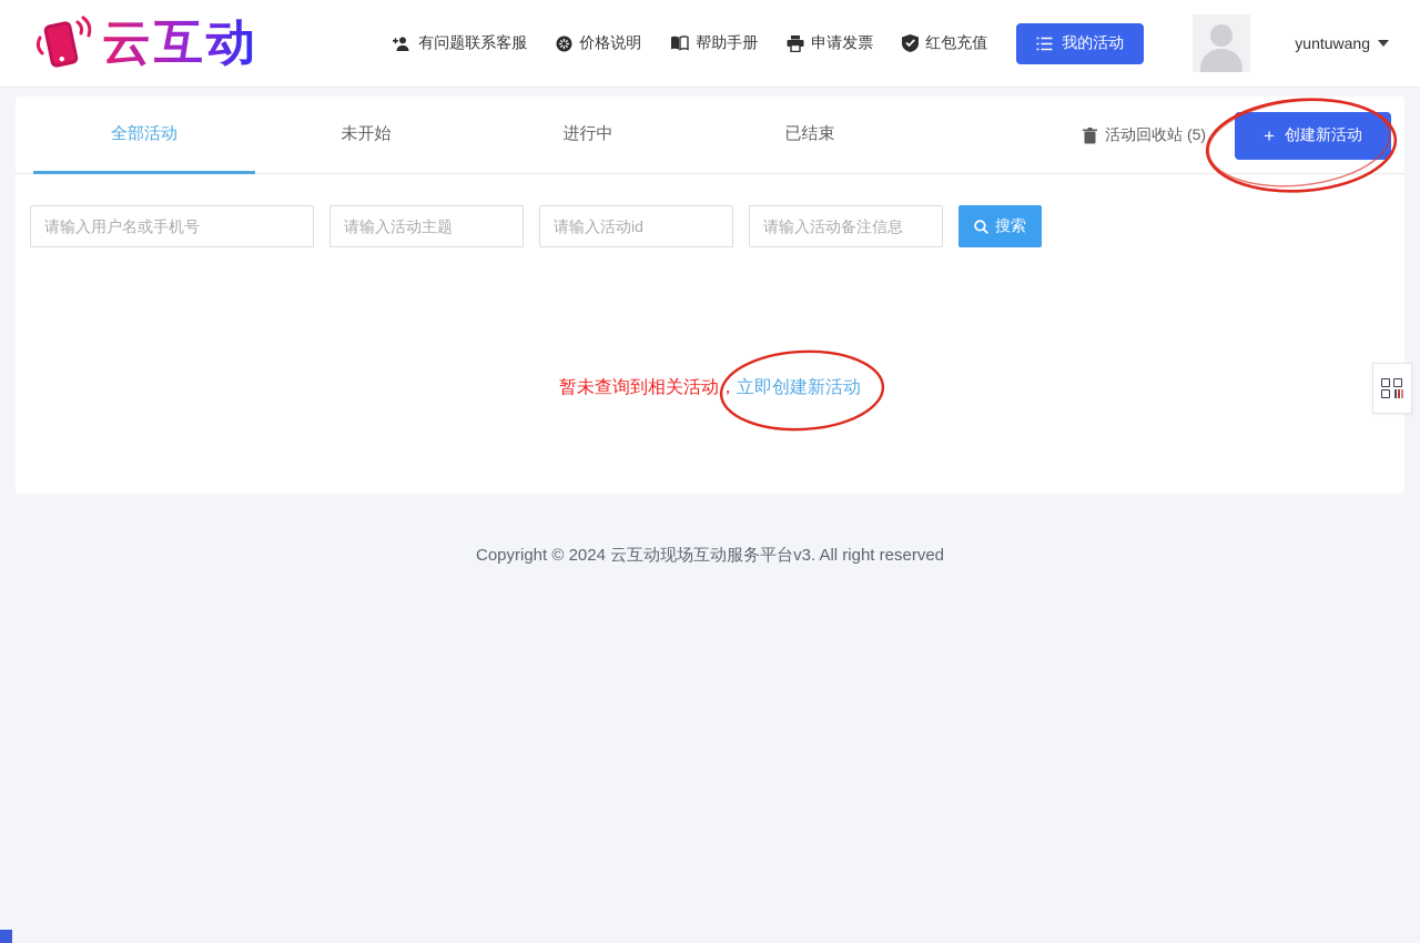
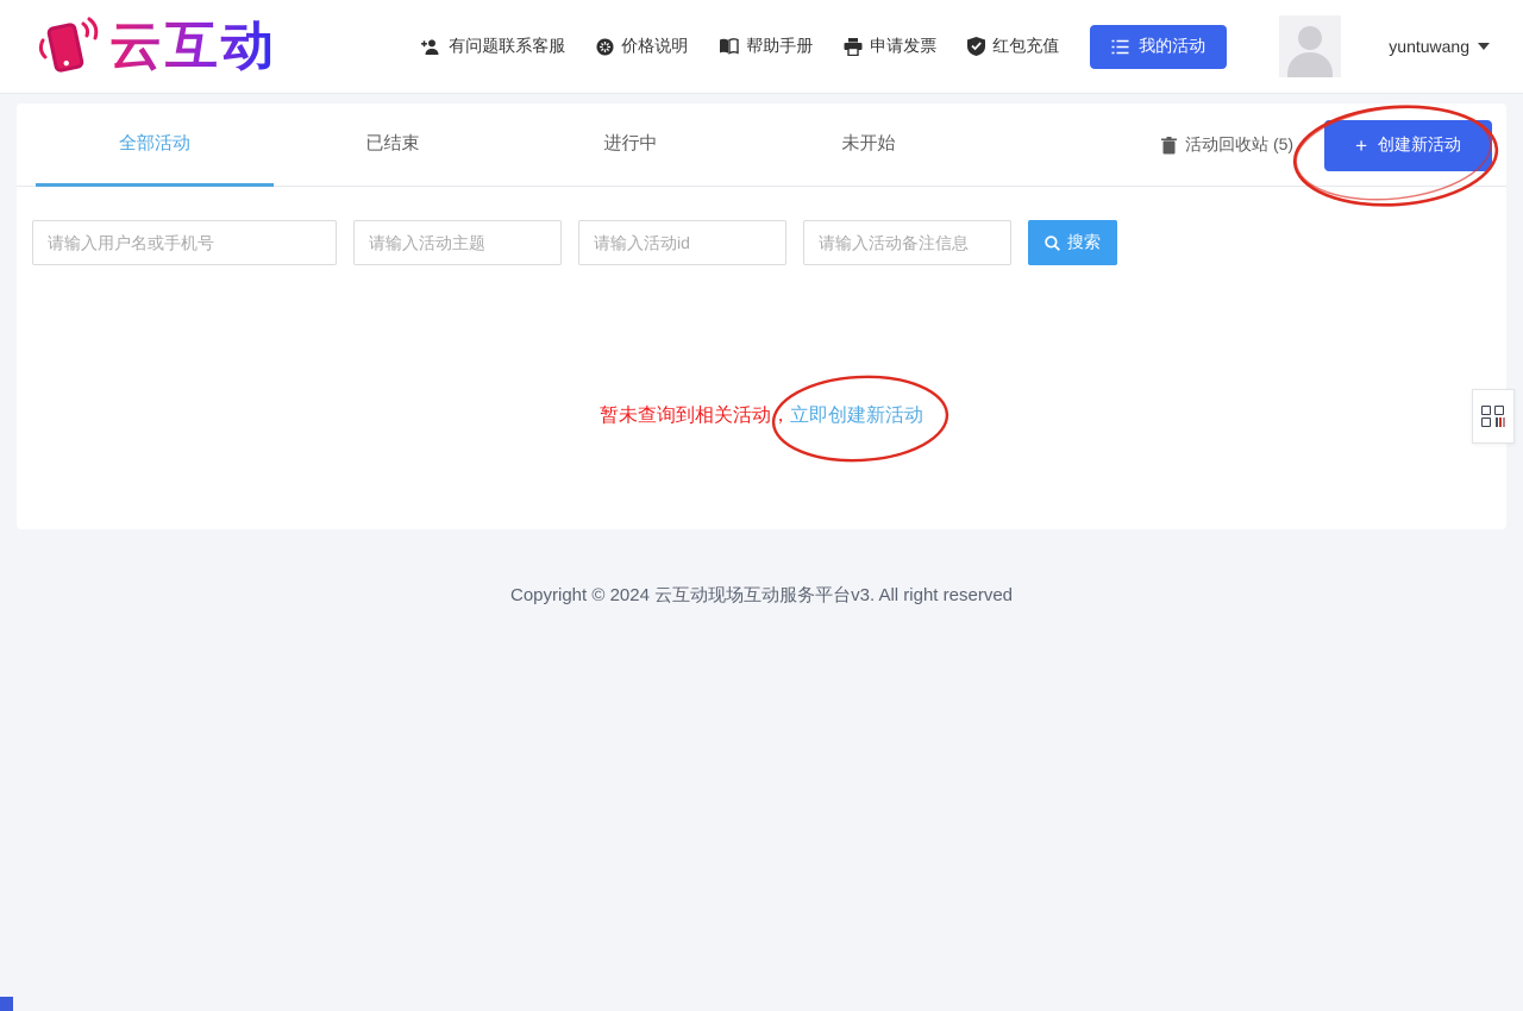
  云互动
  有问题联系客服
  价格说明
  帮助手册
  申请发票
  红包充值
  我的活动
  yuntuwang
  全部活动
- 未开始
+ 已结束
  进行中
- 已结束
+ 未开始
  活动回收站 (5)
  +
  创建新活动
  请输入用户名或手机号
  请输入活动主题
  请输入活动id
  请输入活动备注信息
  搜索
  暂未查询到相关活动，立即创建新活动
  Copyright © 2024 云互动现场互动服务平台v3. All right reserved
